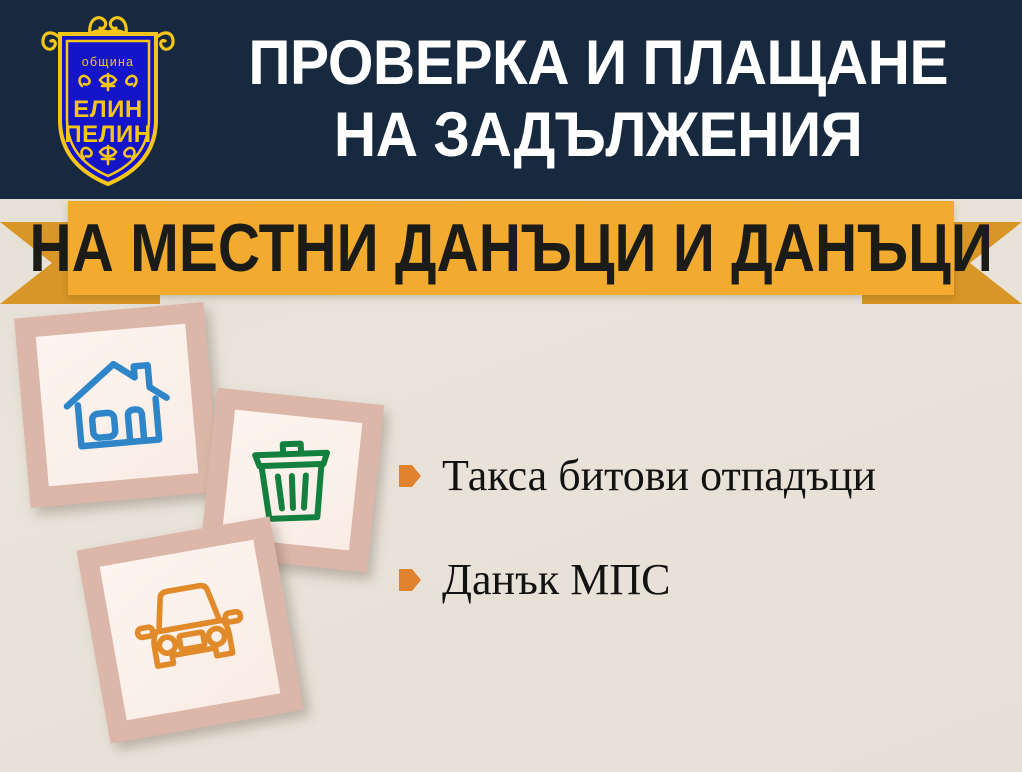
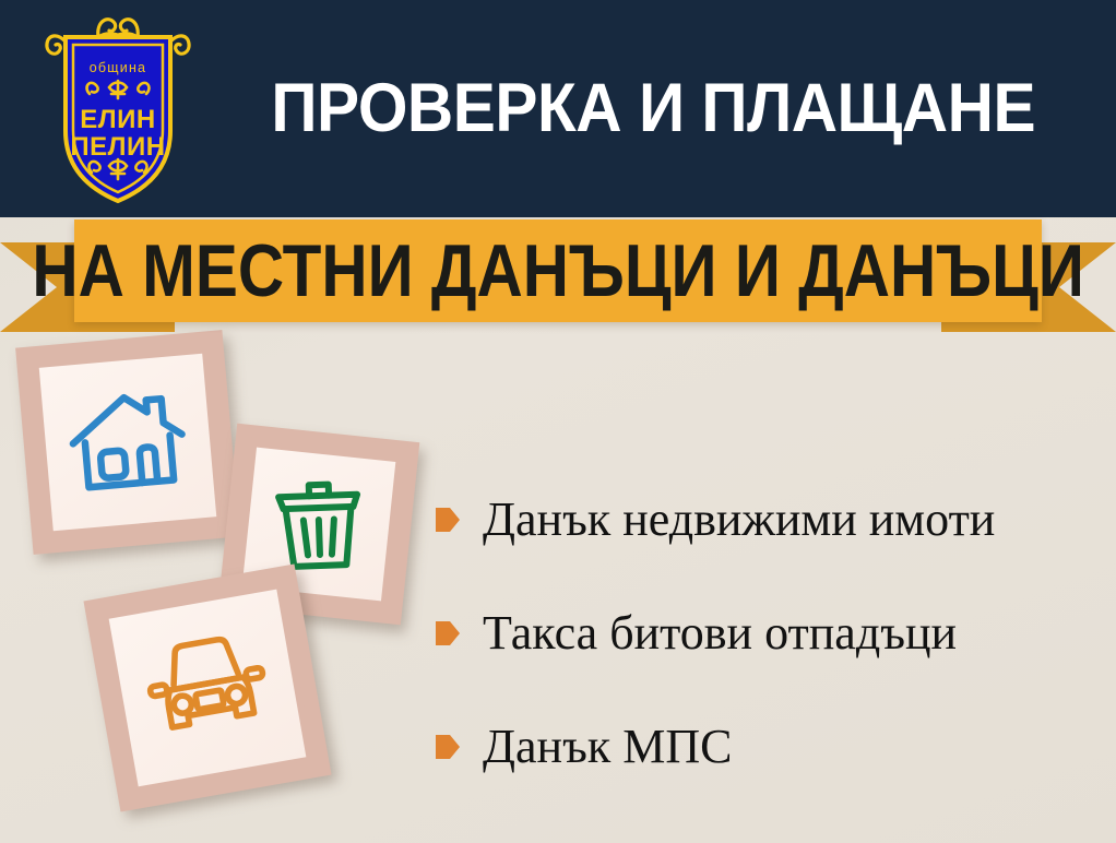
  община
  ЕЛИН
  ПЕЛИН
  ПРОВЕРКА И ПЛАЩАНЕ
- НА ЗАДЪЛЖЕНИЯ
  НА МЕСТНИ ДАНЪЦИ И ДАНЪЦИ
+ Данък недвижими имоти
  Такса битови отпадъци
  Данък МПС
